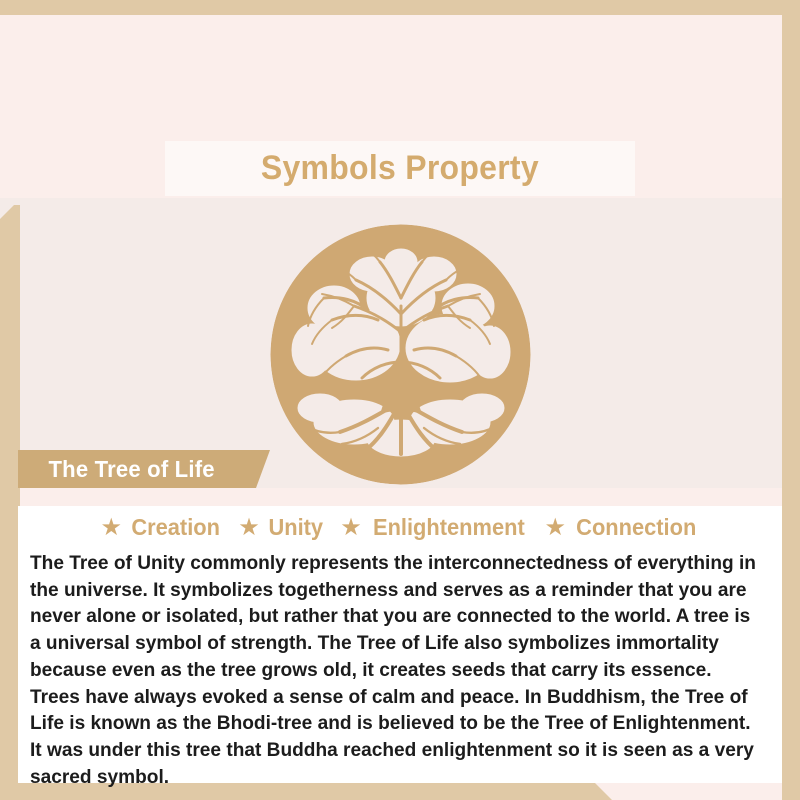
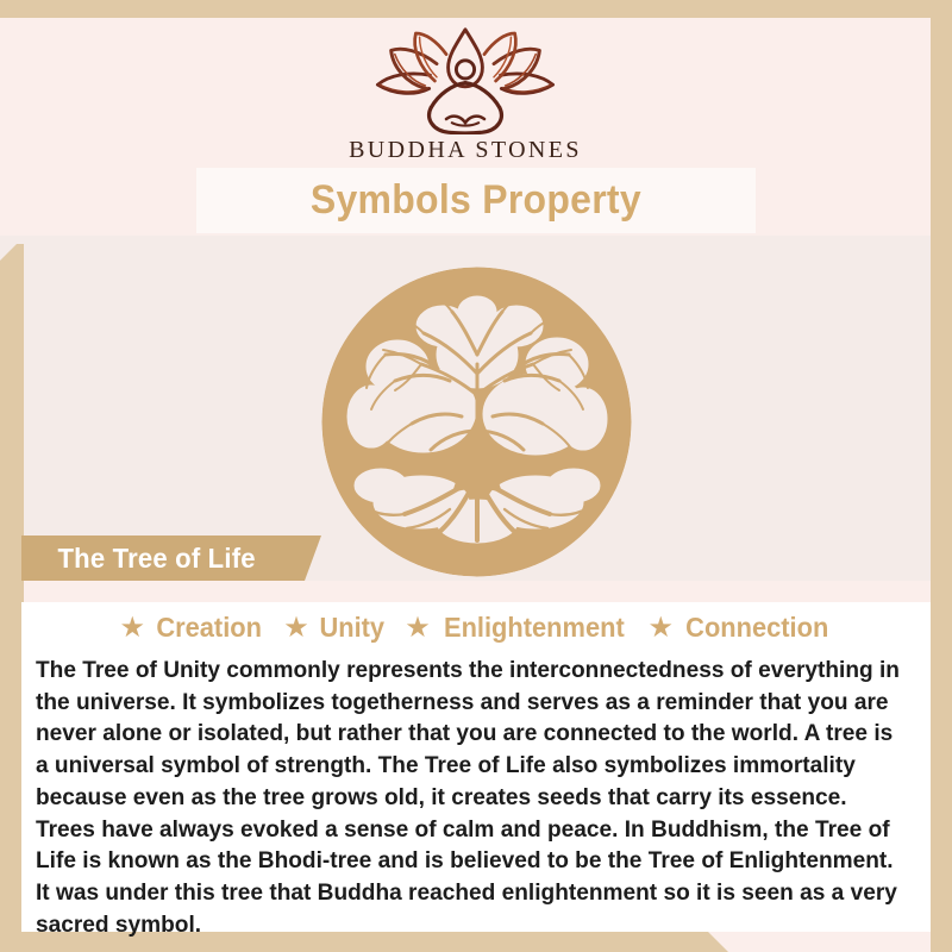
+ BUDDHA STONES
  Symbols Property
  The Tree of Life
  ★
  Creation
  ★
  Unity
  ★
  Enlightenment
  ★
  Connection
  The Tree of Unity commonly represents the interconnectedness of everything in the universe. It symbolizes togetherness and serves as a reminder that you are never alone or isolated, but rather that you are connected to the world. A tree is a universal symbol of strength. The Tree of Life also symbolizes immortality because even as the tree grows old, it creates seeds that carry its essence. Trees have always evoked a sense of calm and peace. In Buddhism, the Tree of Life is known as the Bhodi-tree and is believed to be the Tree of Enlightenment. It was under this tree that Buddha reached enlightenment so it is seen as a very sacred symbol.
